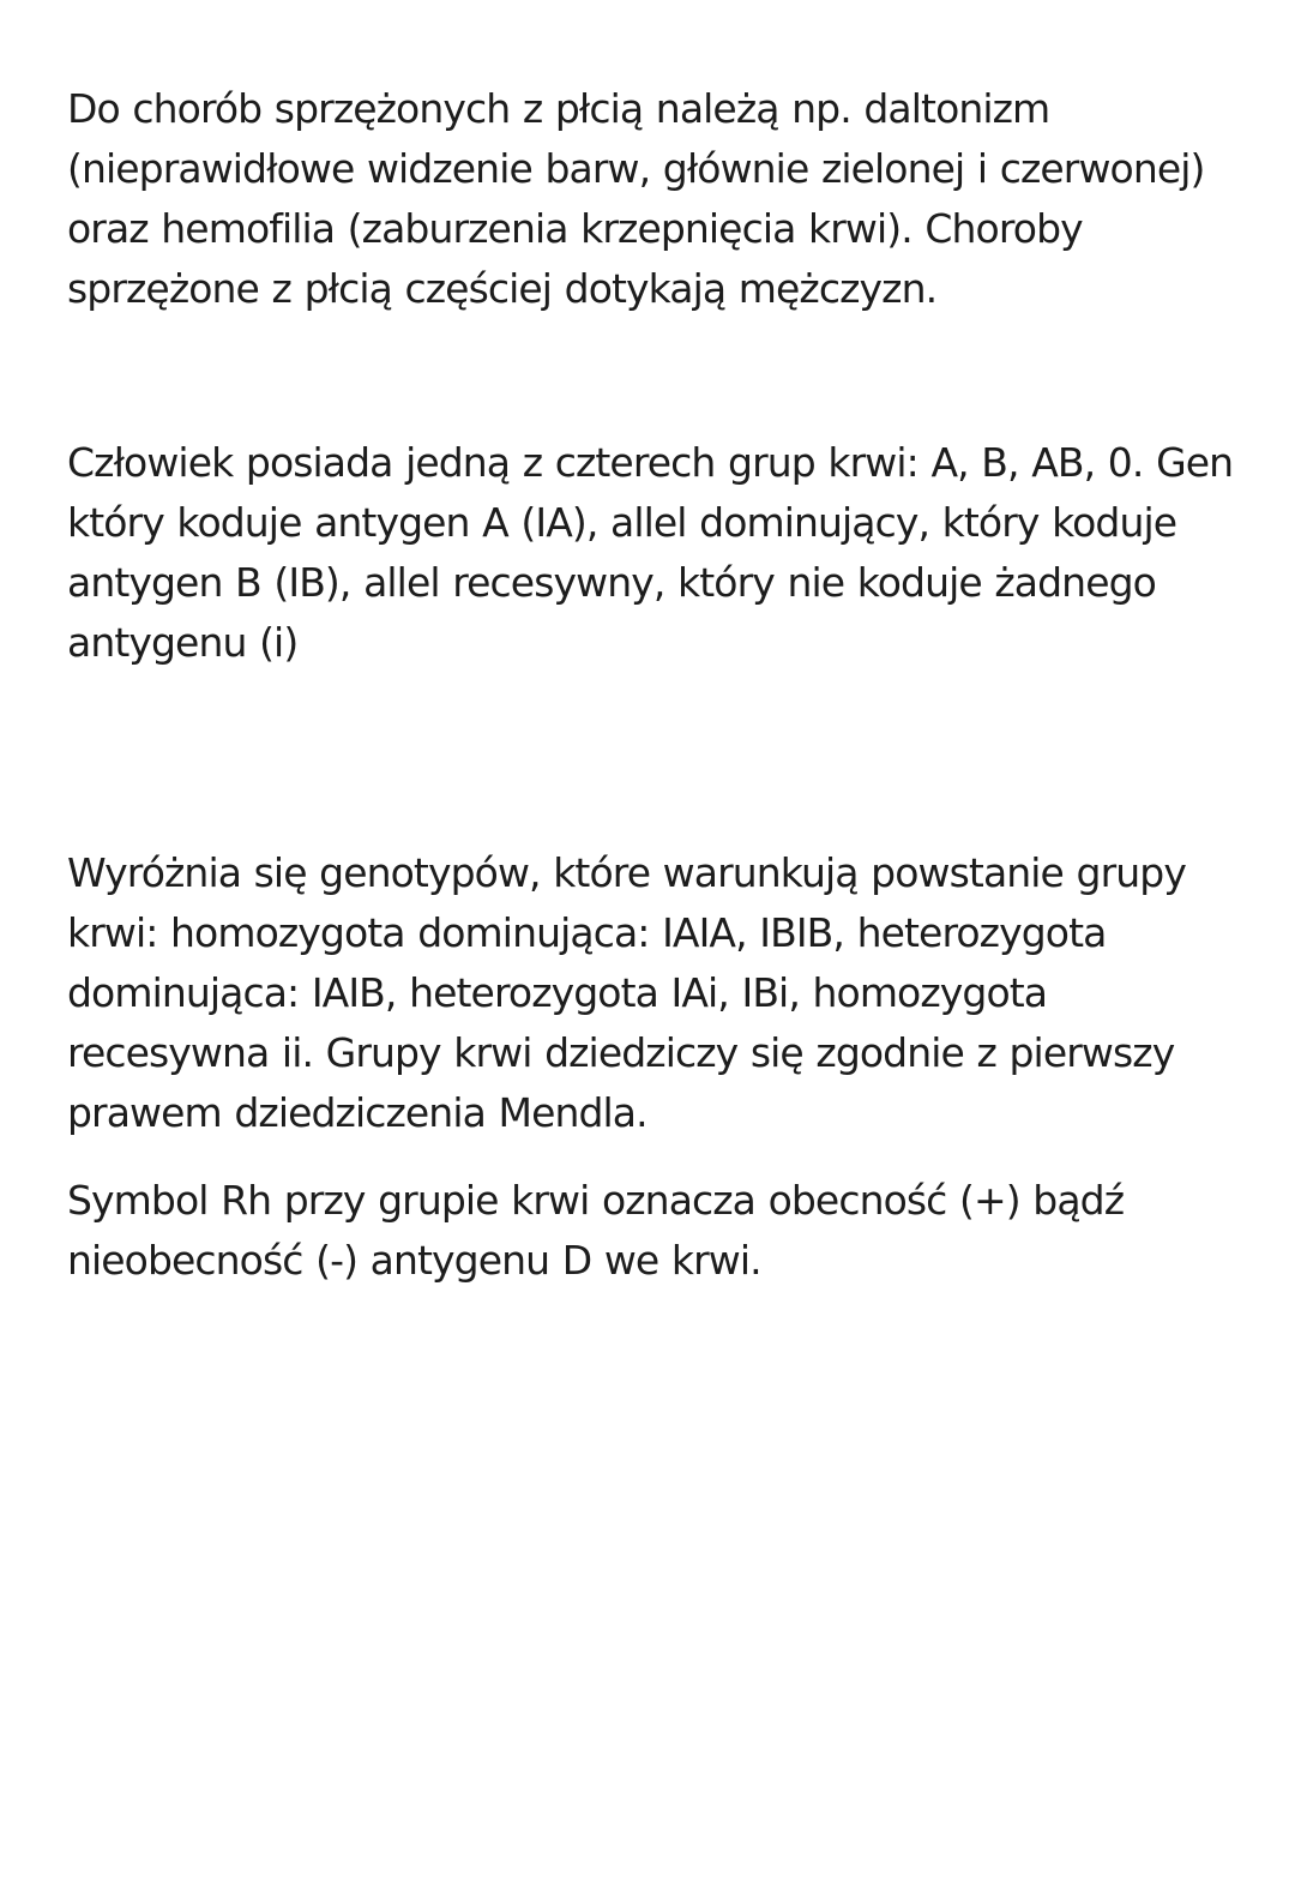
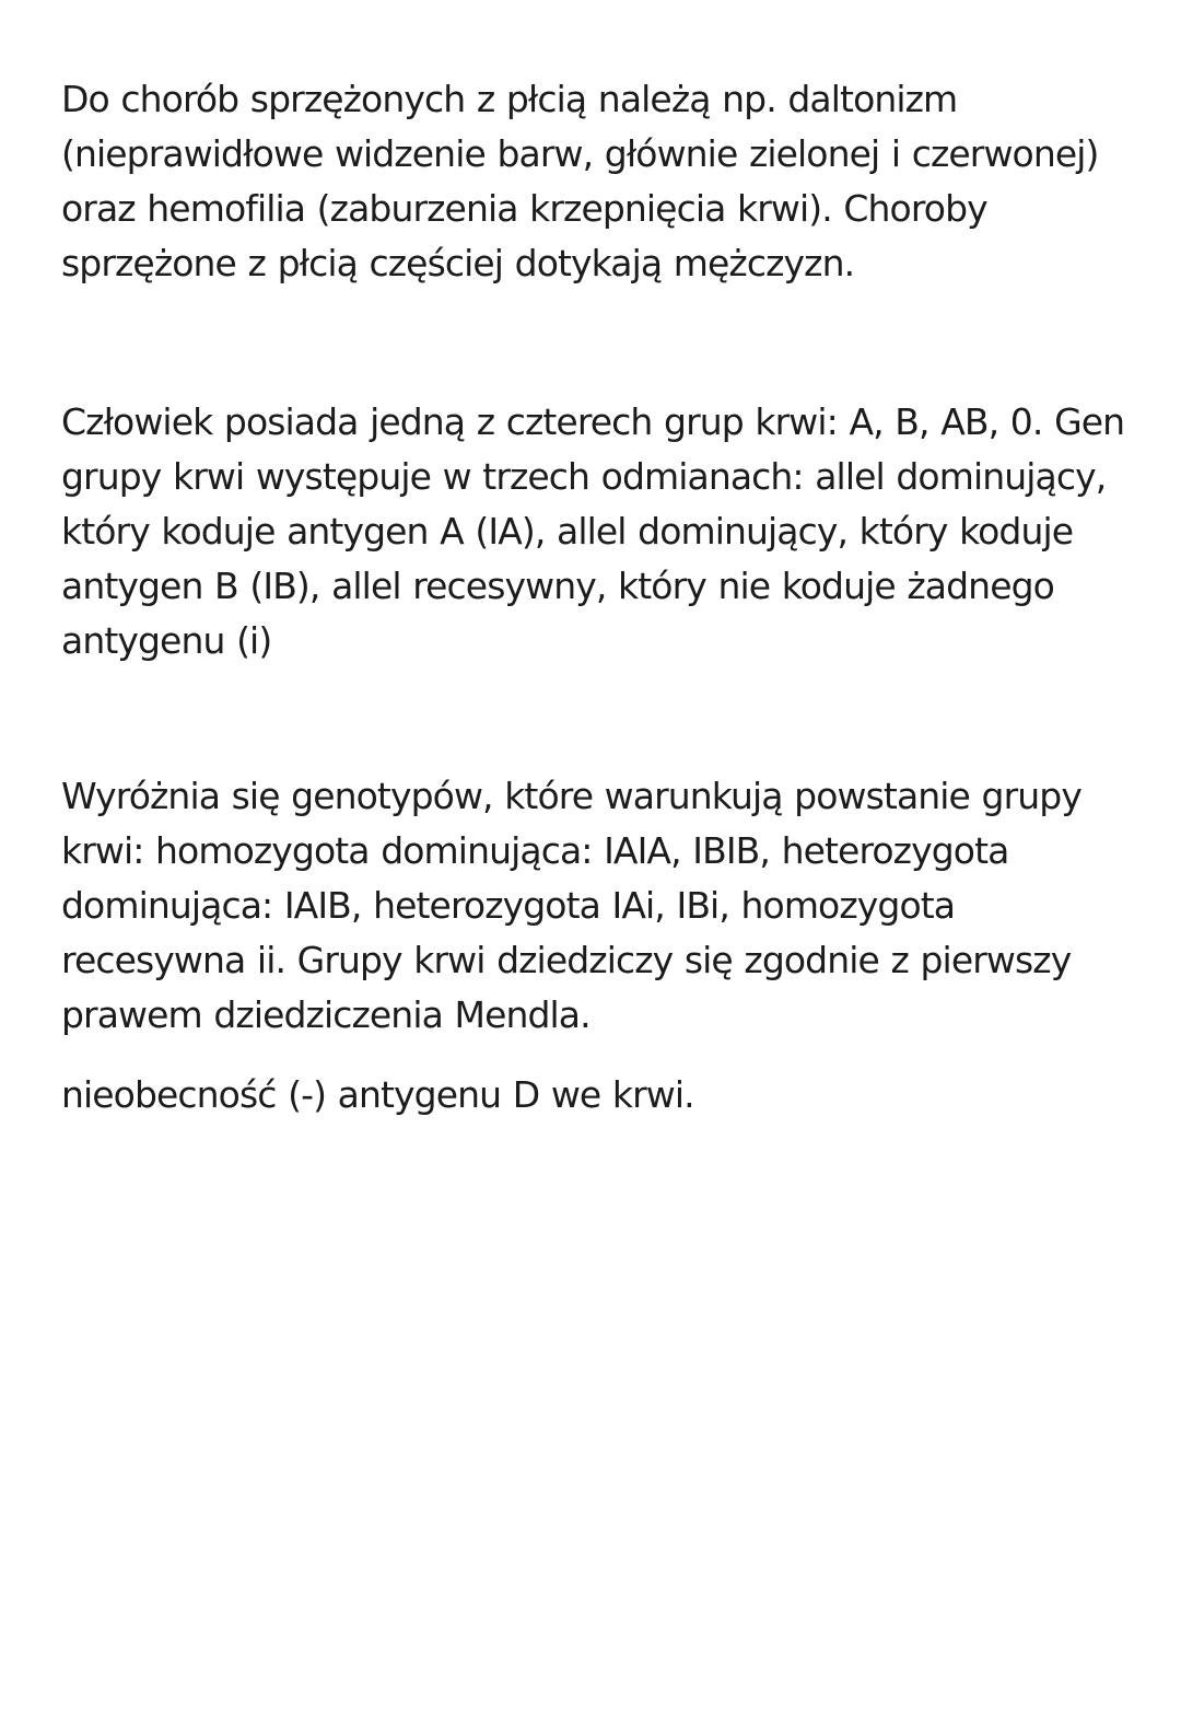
  Do chorób sprzężonych z płcią należą np. daltonizm
  (nieprawidłowe widzenie barw, głównie zielonej i czerwonej)
  oraz hemofilia (zaburzenia krzepnięcia krwi). Choroby
  sprzężone z płcią częściej dotykają mężczyzn.
  Człowiek posiada jedną z czterech grup krwi: A, B, AB, 0. Gen
+ grupy krwi występuje w trzech odmianach: allel dominujący,
  który koduje antygen A (IA), allel dominujący, który koduje
  antygen B (IB), allel recesywny, który nie koduje żadnego
  antygenu (i)
  Wyróżnia się genotypów, które warunkują powstanie grupy
  krwi: homozygota dominująca: IAIA, IBIB, heterozygota
  dominująca: IAIB, heterozygota IAi, IBi, homozygota
  recesywna ii. Grupy krwi dziedziczy się zgodnie z pierwszy
  prawem dziedziczenia Mendla.
- Symbol Rh przy grupie krwi oznacza obecność (+) bądź
  nieobecność (-) antygenu D we krwi.
